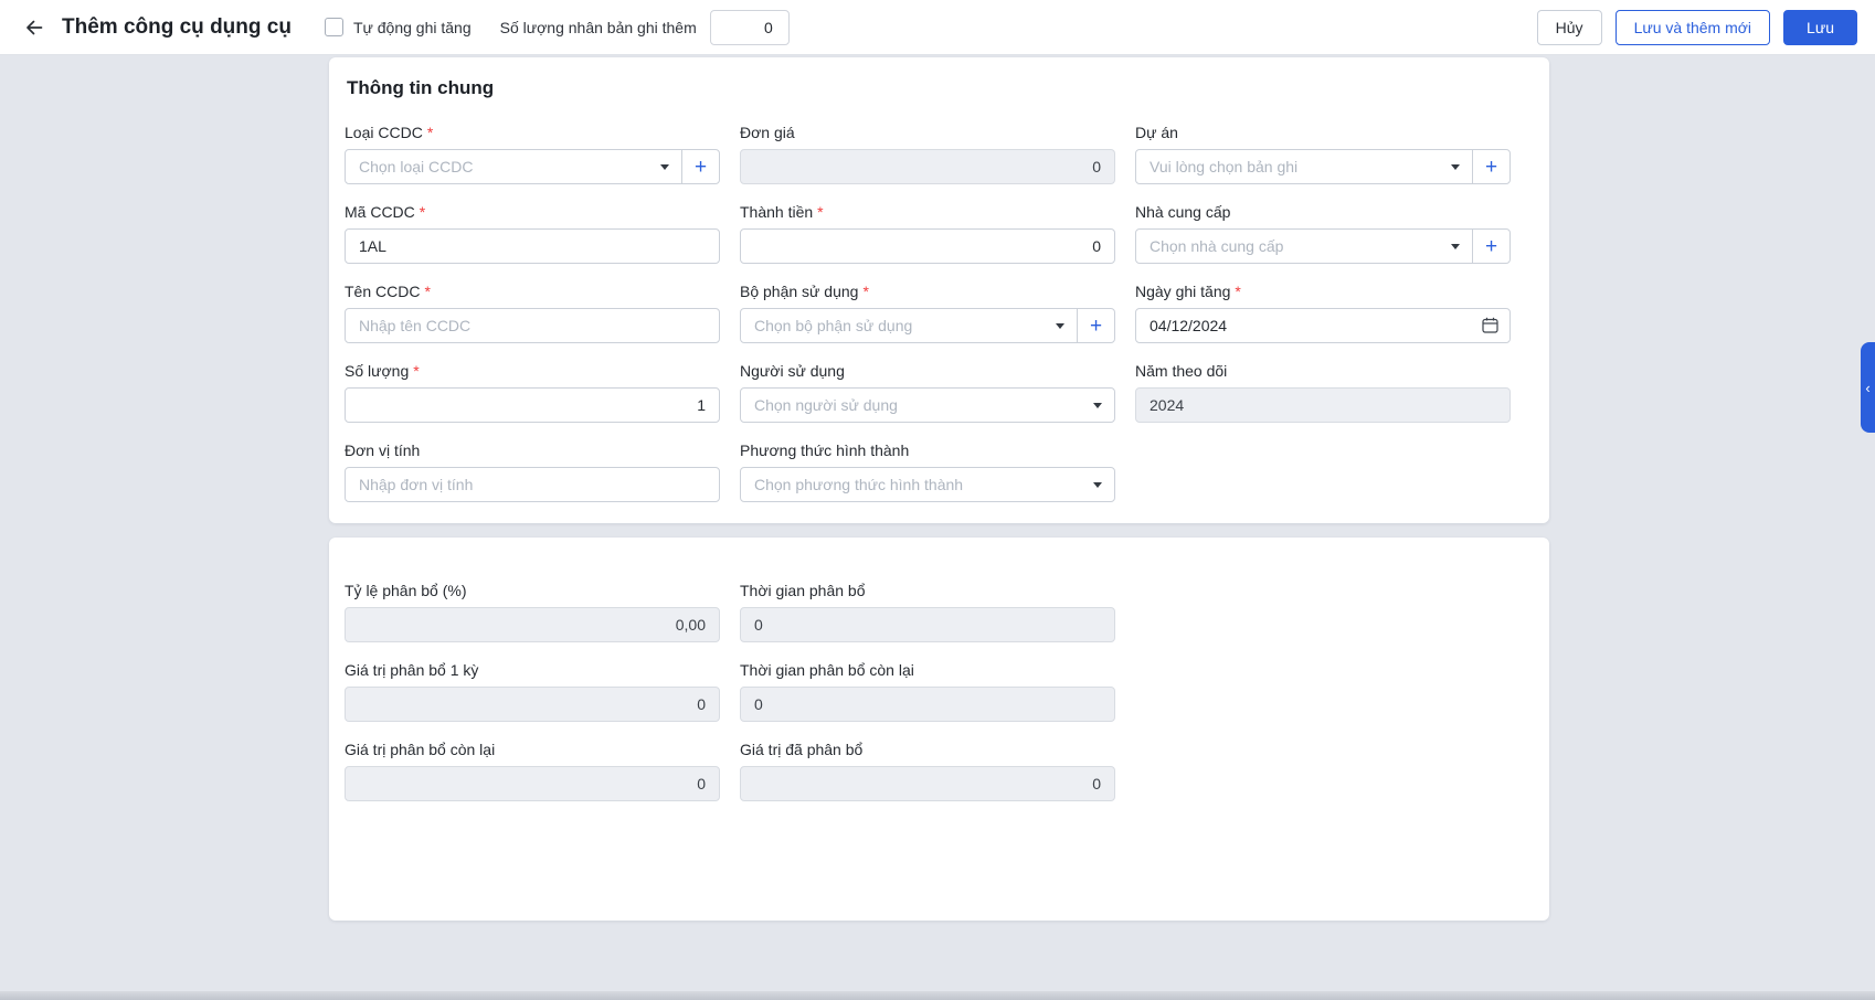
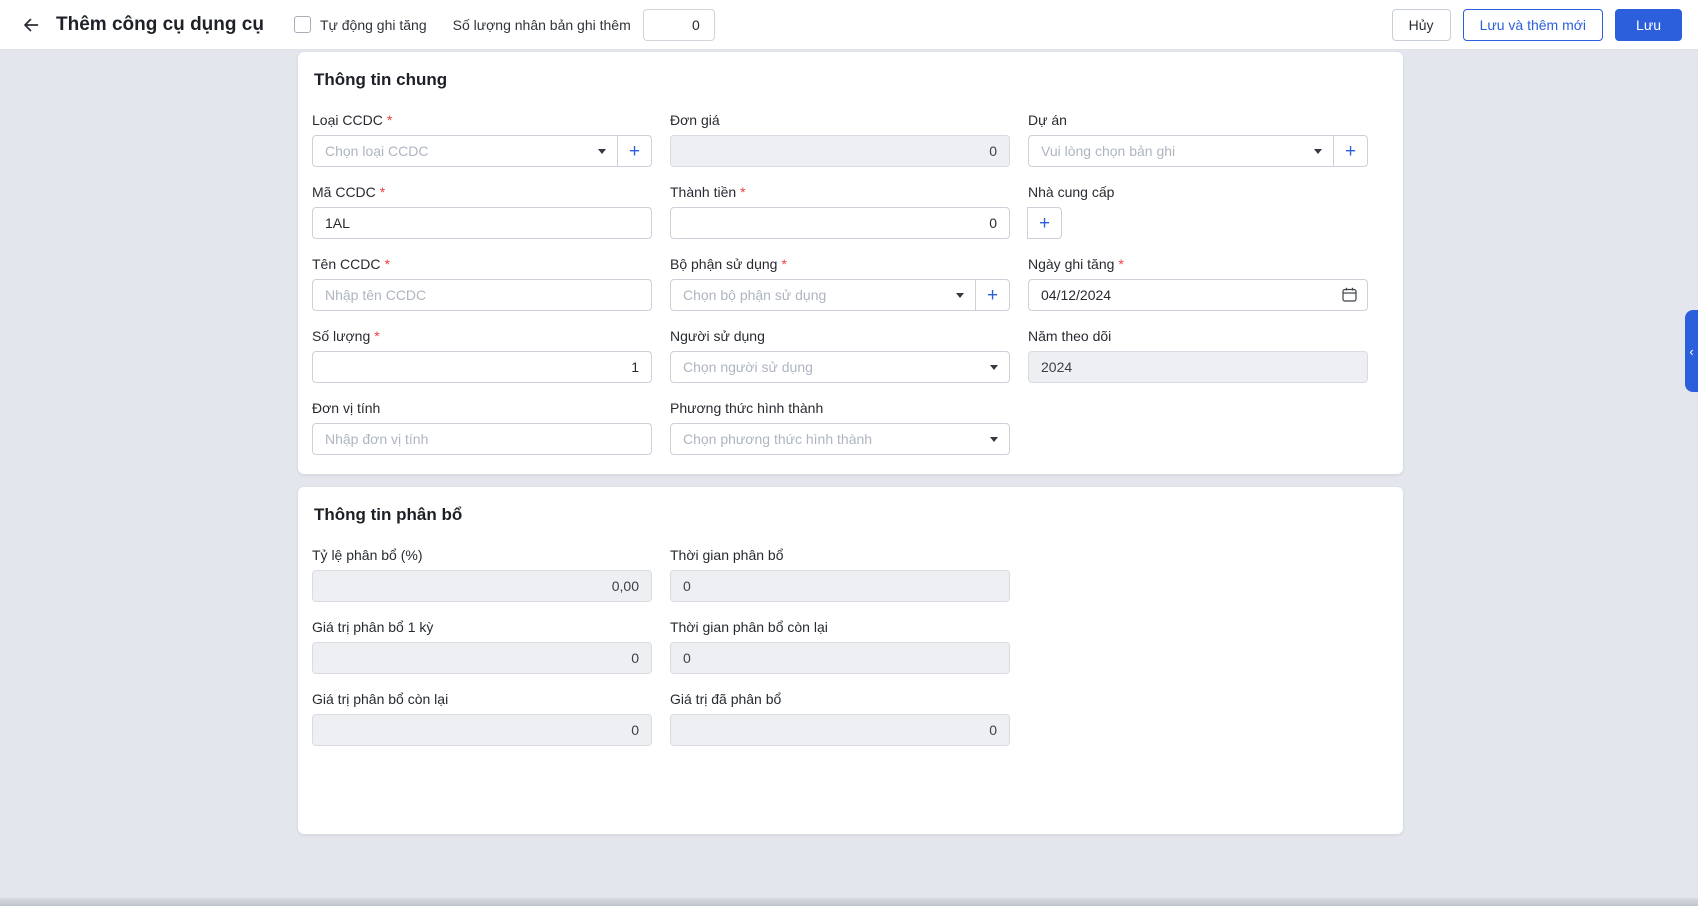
  Thêm công cụ dụng cụ
  Tự động ghi tăng
  Số lượng nhân bản ghi thêm
  0
  Hủy
  Lưu và thêm mới
  Lưu
  Thông tin chung
  Loại CCDC
  *
  Chọn loại CCDC
  +
  Đơn giá
  0
  Dự án
  Vui lòng chọn bản ghi
  +
  Mã CCDC
  *
  1AL
  Thành tiền
  *
  0
  Nhà cung cấp
- Chọn nhà cung cấp
  +
  Tên CCDC
  *
  Nhập tên CCDC
  Bộ phận sử dụng
  *
  Chọn bộ phận sử dụng
  +
  Ngày ghi tăng
  *
  04/12/2024
  Số lượng
  *
  1
  Người sử dụng
  Chọn người sử dụng
  Năm theo dõi
  2024
  Đơn vị tính
  Nhập đơn vị tính
  Phương thức hình thành
  Chọn phương thức hình thành
+ Thông tin phân bổ
  Tỷ lệ phân bổ (%)
  0,00
  Thời gian phân bổ
  0
  Giá trị phân bổ 1 kỳ
  0
  Thời gian phân bổ còn lại
  0
  Giá trị phân bổ còn lại
  0
  Giá trị đã phân bổ
  0
  ‹
